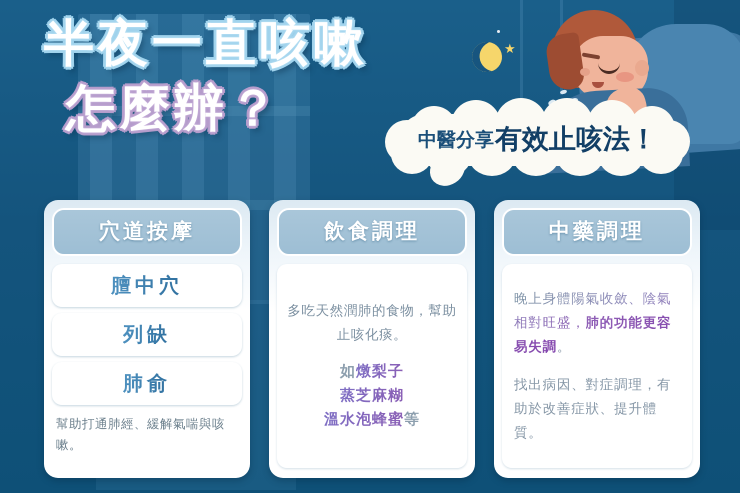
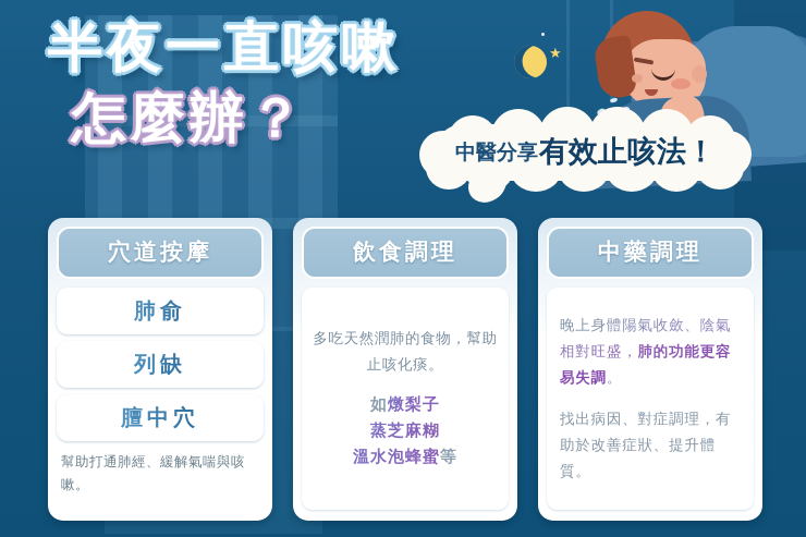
  ★
  半夜一直咳嗽
  怎麼辦？
  中醫分享
  有效止咳法！
  穴道按摩
- 膻中穴
+ 肺俞
  列缺
- 肺俞
+ 膻中穴
  幫助打通肺經、緩解氣喘與咳嗽。
  飲食調理
  多吃天然潤肺的食物，幫助止咳化痰。
  如燉梨子
  蒸芝麻糊
  溫水泡蜂蜜等
  中藥調理
  晚上身體陽氣收斂、陰氣相對旺盛，肺的功能更容易失調。
  找出病因、對症調理，有助於改善症狀、提升體質。
